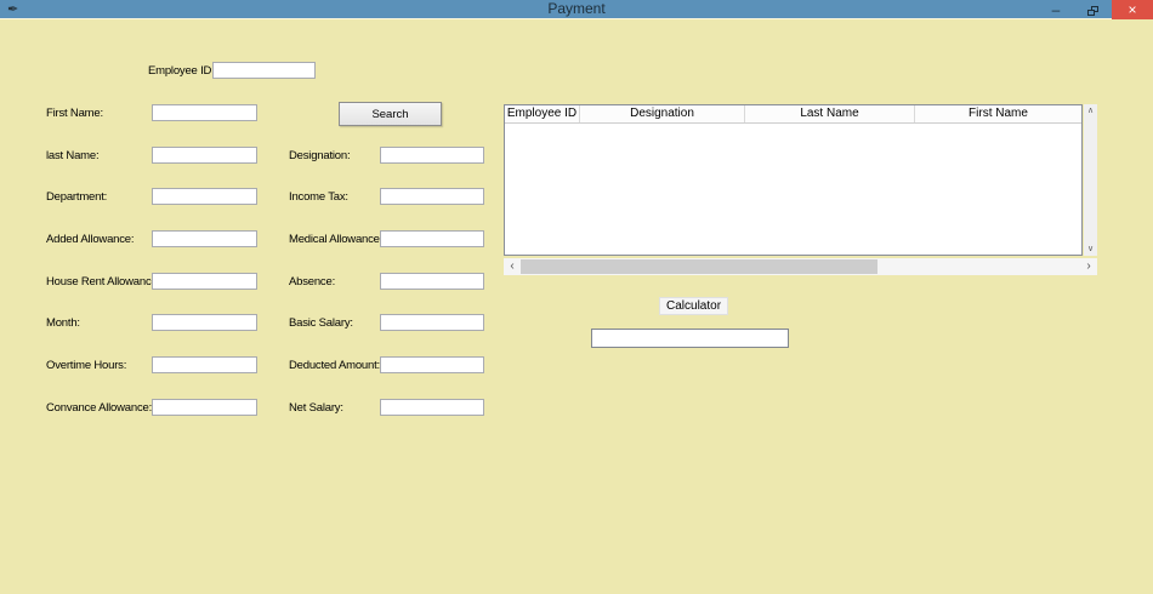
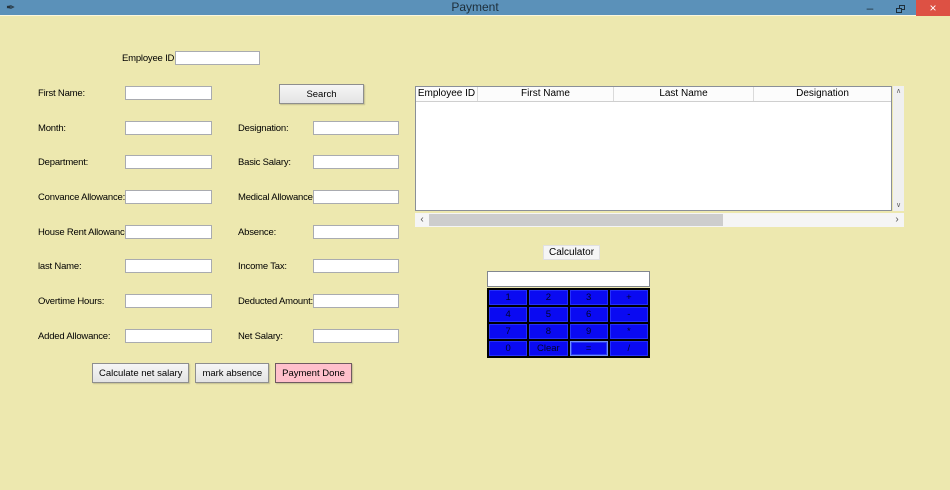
  ✒
  Payment
  –
  ×
  Employee ID
  Search
  First Name:
- last Name:
+ Month:
  Department:
- Added Allowance:
+ Convance Allowance:
  House Rent Allowanc
- Month:
+ last Name:
  Overtime Hours:
- Convance Allowance:
+ Added Allowance:
  Designation:
- Income Tax:
+ Basic Salary:
  Medical Allowance
  Absence:
- Basic Salary:
+ Income Tax:
  Deducted Amount:
  Net Salary:
+ Calculate net salary
+ mark absence
+ Payment Done
  Employee ID
- Designation
+ First Name
  Last Name
- First Name
+ Designation
  ‹
  ›
  Calculator
+ 1
+ 2
+ 3
+ +
+ 4
+ 5
+ 6
+ -
+ 7
+ 8
+ 9
+ *
+ 0
+ Clear
+ =
+ /
